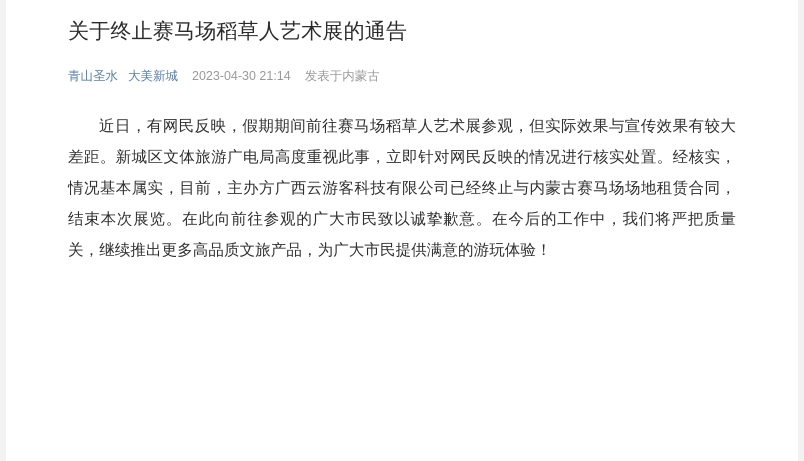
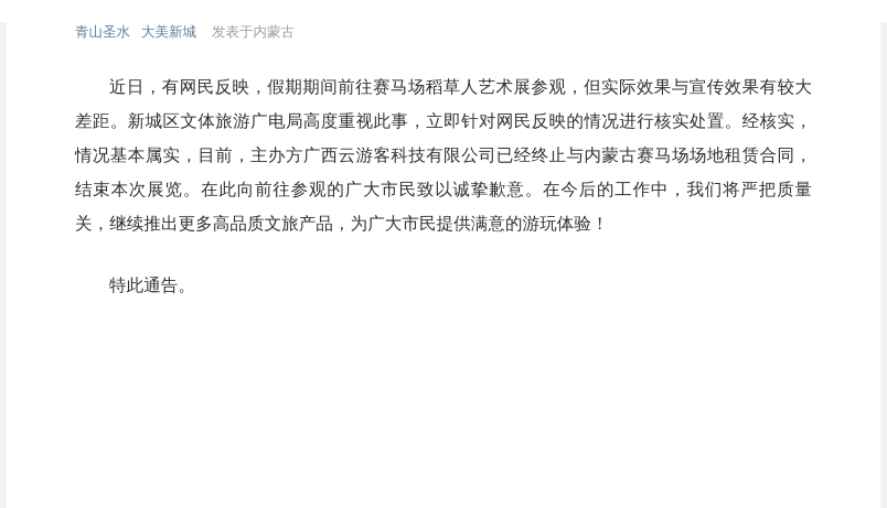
- 关于终止赛马场稻草人艺术展的通告
  青山圣水
  大美新城
- 2023-04-30 21:14
  发表于内蒙古
  近日，有网民反映，假期期间前往赛马场稻草人艺术展参观，但实际效果与宣传效果有较大差距。新城区文体旅游广电局高度重视此事，立即针对网民反映的情况进行核实处置。经核实，情况基本属实，目前，主办方广西云游客科技有限公司已经终止与内蒙古赛马场场地租赁合同，结束本次展览。在此向前往参观的广大市民致以诚挚歉意。在今后的工作中，我们将严把质量关，继续推出更多高品质文旅产品，为广大市民提供满意的游玩体验！
+ 特此通告。
